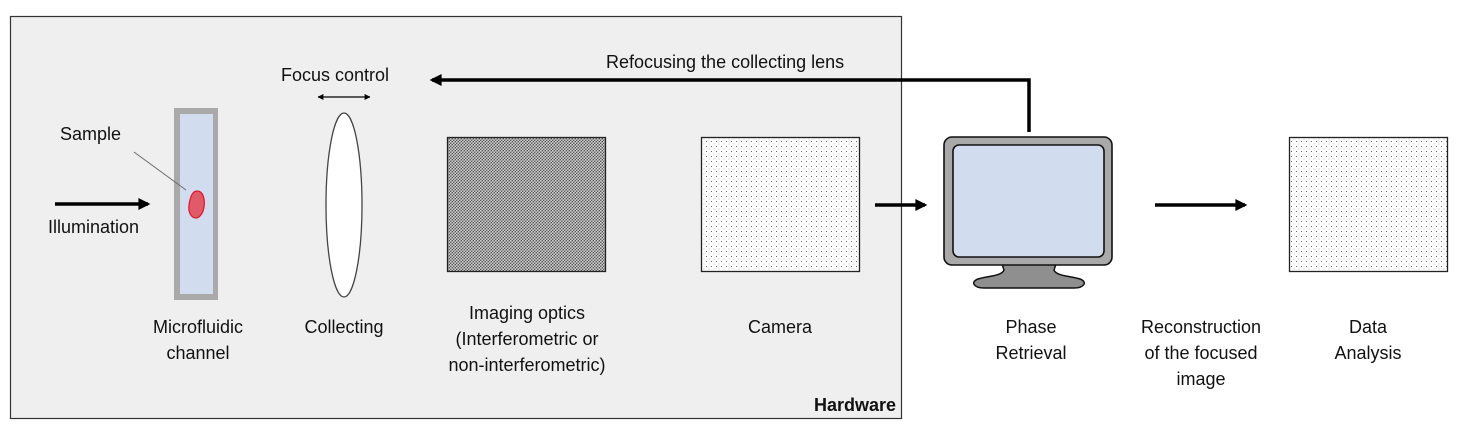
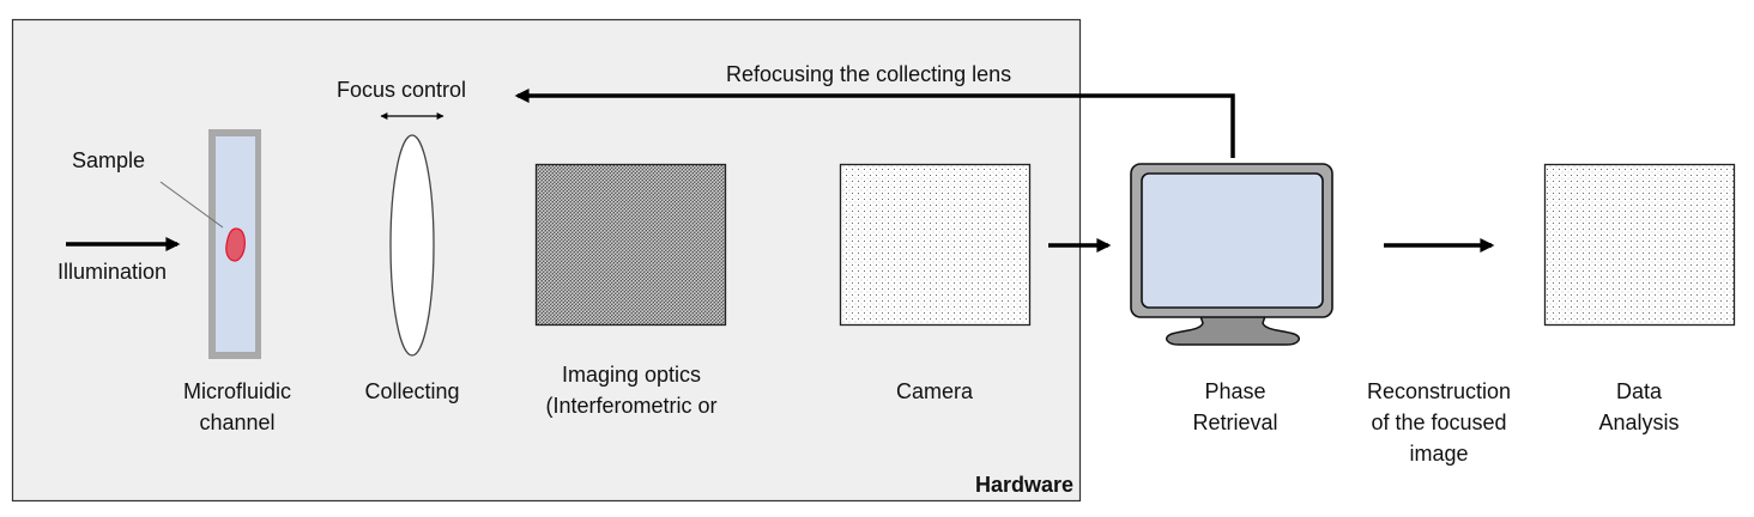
  Sample
  Illumination
  Focus control
  Refocusing the collecting lens
  Microfluidic
  channel
  Collecting
  Imaging optics
  (Interferometric or
- non-interferometric)
  Camera
  Hardware
  Phase
  Retrieval
  Reconstruction
  of the focused
  image
  Data
  Analysis
